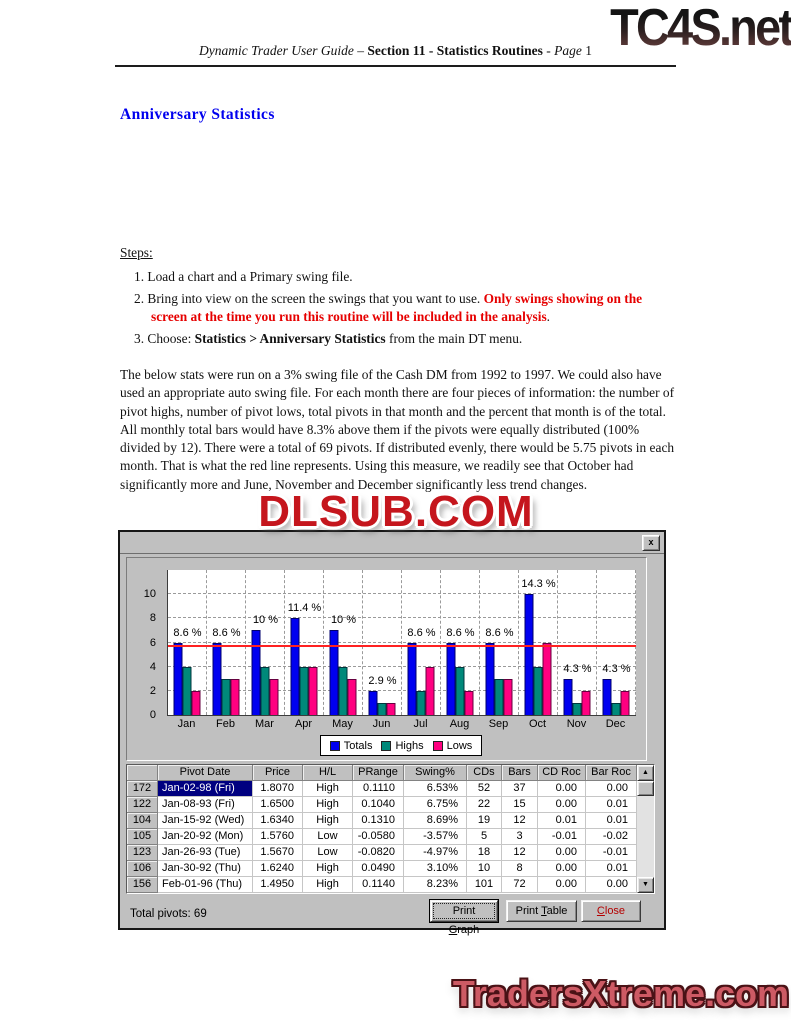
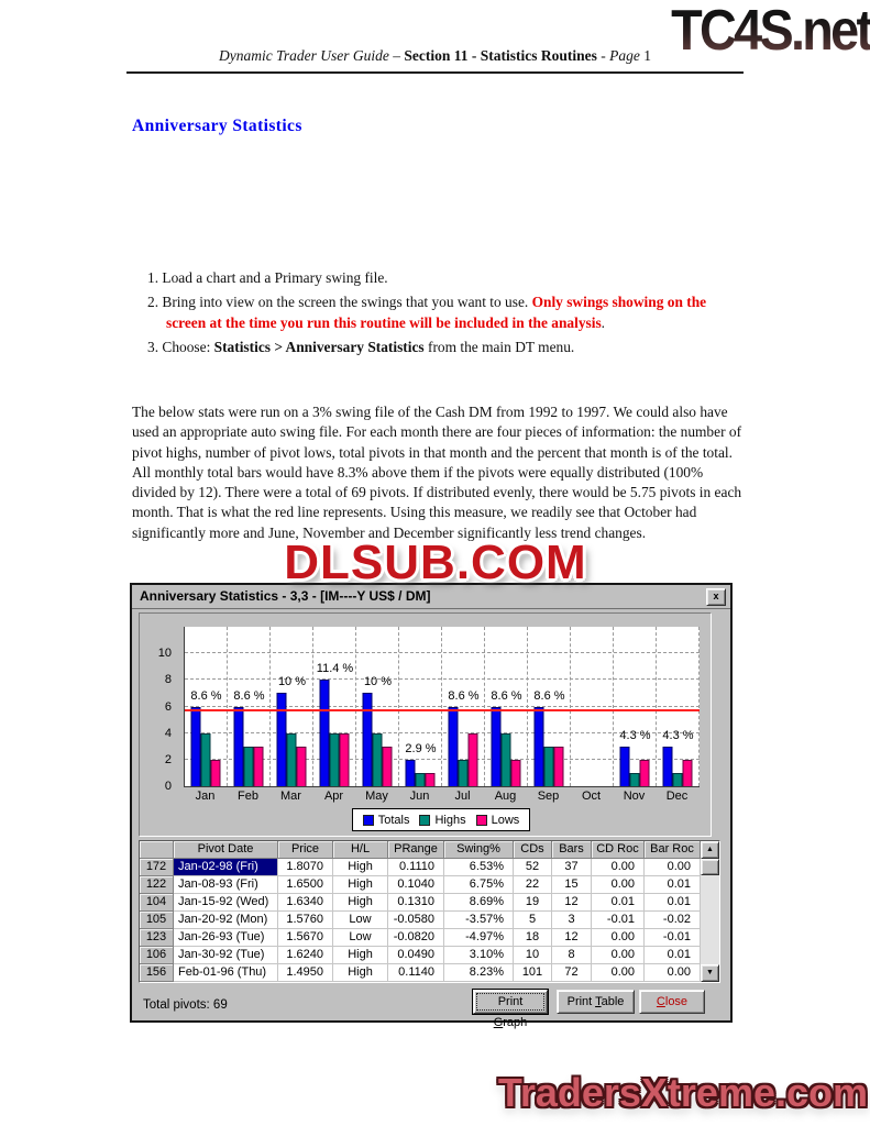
  TC4S.net
  Dynamic Trader User Guide – Section 11 - Statistics Routines - Page 1
  Anniversary Statistics
- Steps:
  1. Load a chart and a Primary swing file.
  2. Bring into view on the screen the swings that you want to use. Only swings showing on the screen at the time you run this routine will be included in the analysis.
  3. Choose: Statistics > Anniversary Statistics from the main DT menu.
  The below stats were run on a 3% swing file of the Cash DM from 1992 to 1997. We could also have used an appropriate auto swing file. For each month there are four pieces of information: the number of pivot highs, number of pivot lows, total pivots in that month and the percent that month is of the total. All monthly total bars would have 8.3% above them if the pivots were equally distributed (100% divided by 12). There were a total of 69 pivots. If distributed evenly, there would be 5.75 pivots in each month. That is what the red line represents. Using this measure, we readily see that October had significantly more and June, November and December significantly less trend changes.
  DLSUB.COM
+ Anniversary Statistics - 3,3 - [IM----Y US$ / DM]
  x
  0
  2
  4
  6
  8
  10
  8.6 %
  8.6 %
  10 %
  11.4 %
  10 %
  2.9 %
  8.6 %
  8.6 %
  8.6 %
- 14.3 %
  4.3 %
  4.3 %
  Jan
  Feb
  Mar
  Apr
  May
  Jun
  Jul
  Aug
  Sep
  Oct
  Nov
  Dec
  Totals
  Highs
  Lows
  Pivot Date
  Price
  H/L
  PRange
  Swing%
  CDs
  Bars
  CD Roc
  Bar Roc
  172
  Jan-02-98 (Fri)
  1.8070
  High
  0.1110
  6.53%
  52
  37
  0.00
  0.00
  122
  Jan-08-93 (Fri)
  1.6500
  High
  0.1040
  6.75%
  22
  15
  0.00
  0.01
  104
  Jan-15-92 (Wed)
  1.6340
  High
  0.1310
  8.69%
  19
  12
  0.01
  0.01
  105
  Jan-20-92 (Mon)
  1.5760
  Low
  -0.0580
  -3.57%
  5
  3
  -0.01
  -0.02
  123
  Jan-26-93 (Tue)
  1.5670
  Low
  -0.0820
  -4.97%
  18
  12
  0.00
  -0.01
  106
- Jan-30-92 (Thu)
+ Jan-30-92 (Tue)
  1.6240
  High
  0.0490
  3.10%
  10
  8
  0.00
  0.01
  156
  Feb-01-96 (Thu)
  1.4950
  High
  0.1140
  8.23%
  101
  72
  0.00
  0.00
  Total pivots: 69
  Print Graph
  Print Table
  Close
  TradersXtreme.com
